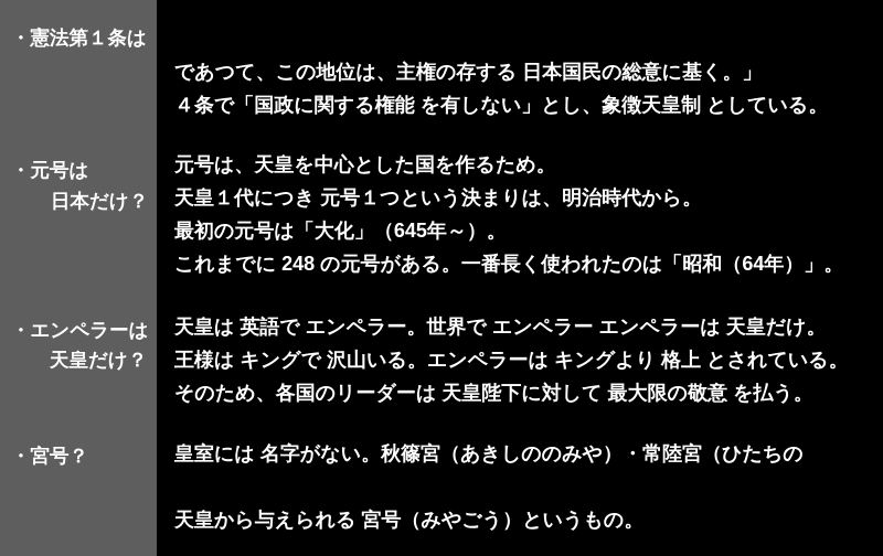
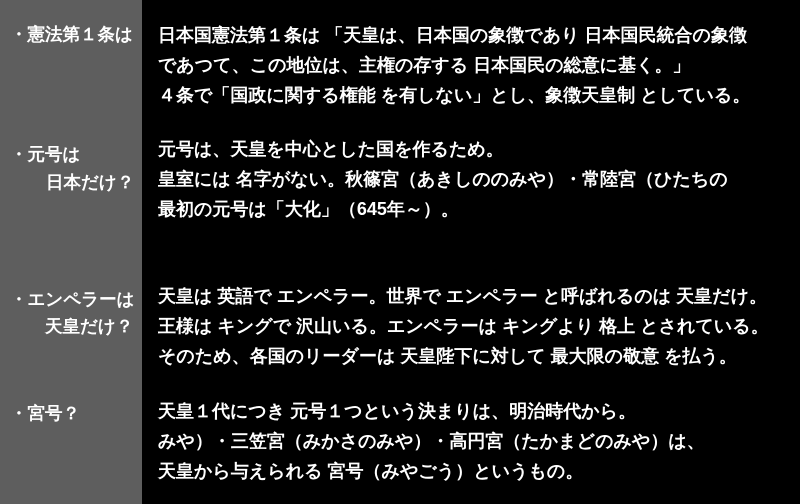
  ・憲法第１条は
+ 日本国憲法第１条は 「天皇は、日本国の象徴であり 日本国民統合の象徴
  であつて、この地位は、主権の存する 日本国民の総意に基く。」
  ４条で「国政に関する権能 を有しない」とし、象徴天皇制 としている。
  ・元号は
  日本だけ？
  元号は、天皇を中心とした国を作るため。
- 天皇１代につき 元号１つという決まりは、明治時代から。
+ 皇室には 名字がない。秋篠宮（あきしののみや）・常陸宮（ひたちの
  最初の元号は「大化」（645年～）。
- これまでに 248 の元号がある。一番長く使われたのは「昭和（64年）」。
  ・エンペラーは
  天皇だけ？
- 天皇は 英語で エンペラー。世界で エンペラー エンペラーは 天皇だけ。
+ 天皇は 英語で エンペラー。世界で エンペラー と呼ばれるのは 天皇だけ。
  王様は キングで 沢山いる。エンペラーは キングより 格上 とされている。
  そのため、各国のリーダーは 天皇陛下に対して 最大限の敬意 を払う。
  ・宮号？
- 皇室には 名字がない。秋篠宮（あきしののみや）・常陸宮（ひたちの
+ 天皇１代につき 元号１つという決まりは、明治時代から。
+ みや）・三笠宮（みかさのみや）・高円宮（たかまどのみや）は、
  天皇から与えられる 宮号（みやごう）というもの。
